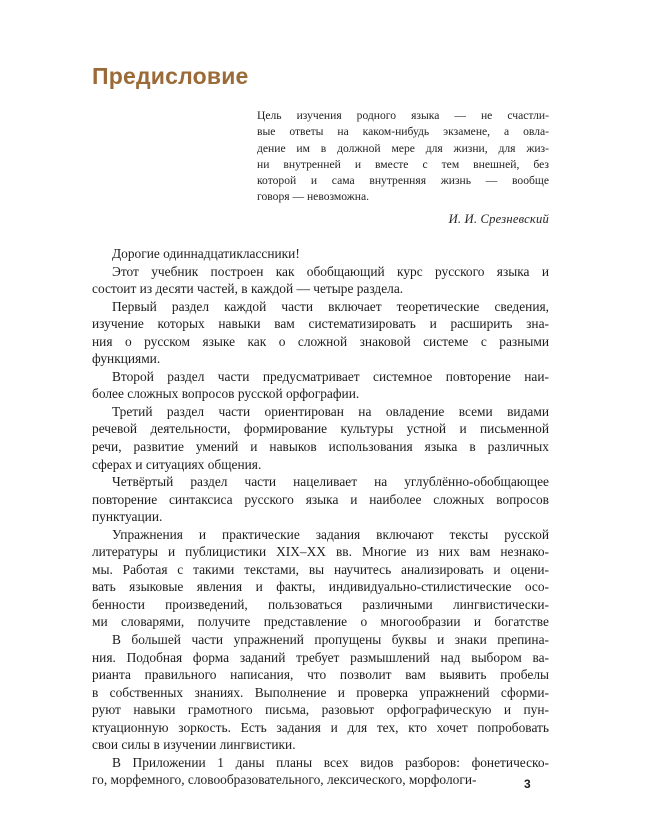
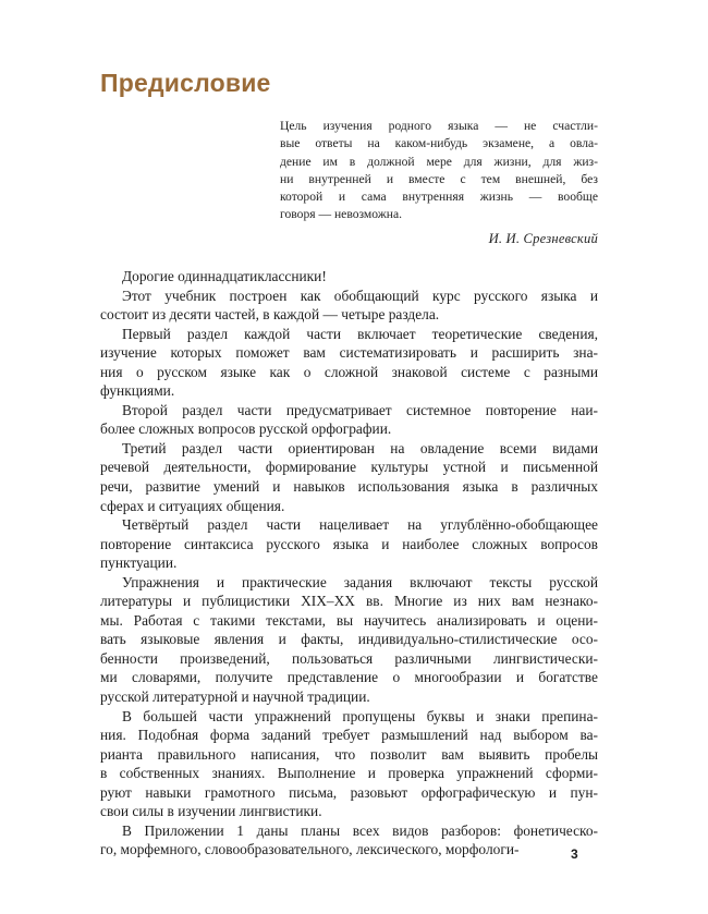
  Предисловие
  Цель изучения родного языка — не счастли-
  вые ответы на каком-нибудь экзамене, а овла-
  дение им в должной мере для жизни, для жиз-
  ни внутренней и вместе с тем внешней, без
  которой и сама внутренняя жизнь — вообще
  говоря — невозможна.
  И. И. Срезневский
  Дорогие одиннадцатиклассники!
  Этот учебник построен как обобщающий курс русского языка и
  состоит из десяти частей, в каждой — четыре раздела.
  Первый раздел каждой части включает теоретические сведения,
- изучение которых навыки вам систематизировать и расширить зна-
+ изучение которых поможет вам систематизировать и расширить зна-
  ния о русском языке как о сложной знаковой системе с разными
  функциями.
  Второй раздел части предусматривает системное повторение наи-
  более сложных вопросов русской орфографии.
  Третий раздел части ориентирован на овладение всеми видами
  речевой деятельности, формирование культуры устной и письменной
  речи, развитие умений и навыков использования языка в различных
  сферах и ситуациях общения.
  Четвёртый раздел части нацеливает на углублённо-обобщающее
  повторение синтаксиса русского языка и наиболее сложных вопросов
  пунктуации.
  Упражнения и практические задания включают тексты русской
  литературы и публицистики XIX–XX вв. Многие из них вам незнако-
  мы. Работая с такими текстами, вы научитесь анализировать и оцени-
  вать языковые явления и факты, индивидуально-стилистические осо-
  бенности произведений, пользоваться различными лингвистически-
  ми словарями, получите представление о многообразии и богатстве
+ русской литературной и научной традиции.
  В большей части упражнений пропущены буквы и знаки препина-
  ния. Подобная форма заданий требует размышлений над выбором ва-
  рианта правильного написания, что позволит вам выявить пробелы
  в собственных знаниях. Выполнение и проверка упражнений сформи-
  руют навыки грамотного письма, разовьют орфографическую и пун-
- ктуационную зоркость. Есть задания и для тех, кто хочет попробовать
  свои силы в изучении лингвистики.
  В Приложении 1 даны планы всех видов разборов: фонетическо-
  го, морфемного, словообразовательного, лексического, морфологи-
  3
